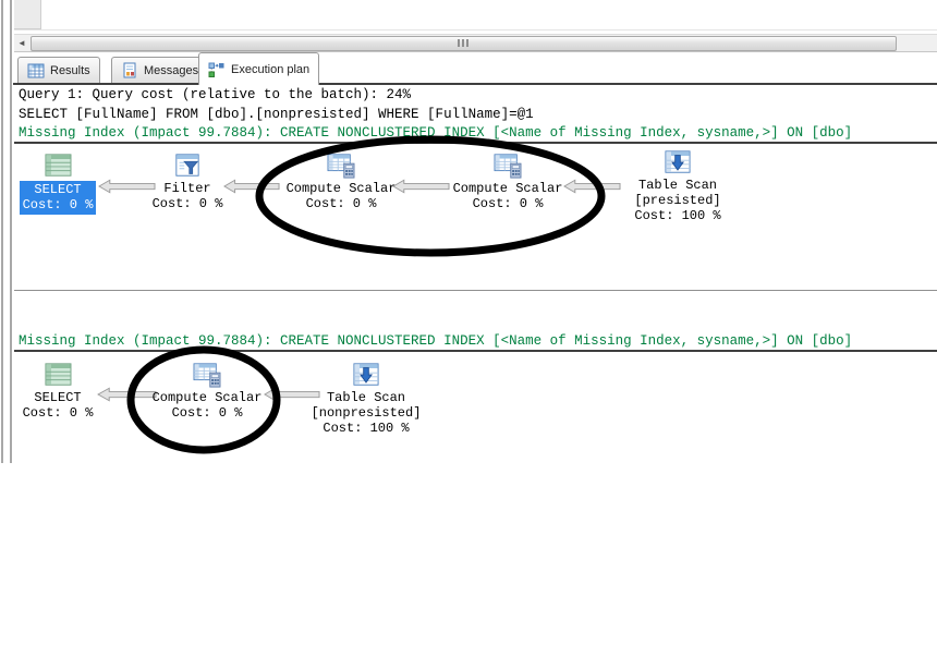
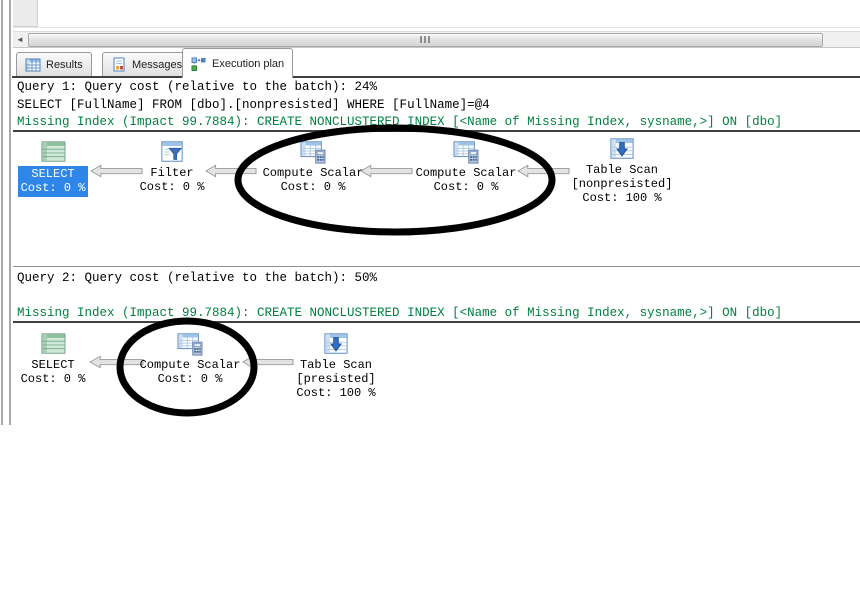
  ◄
  Results
  Messages
  Execution plan
  Query 1: Query cost (relative to the batch): 24%
- SELECT [FullName] FROM [dbo].[nonpresisted] WHERE [FullName]=@1
+ SELECT [FullName] FROM [dbo].[nonpresisted] WHERE [FullName]=@4
  Missing Index (Impact 99.7884): CREATE NONCLUSTERED INDEX [<Name of Missing Index, sysname,>] ON [dbo]
  SELECT
  Cost: 0 %
  Filter
  Cost: 0 %
  Compute Scalar
  Cost: 0 %
  Compute Scalar
  Cost: 0 %
  Table Scan
- [presisted]
+ [nonpresisted]
  Cost: 100 %
+ Query 2: Query cost (relative to the batch): 50%
  Missing Index (Impact 99.7884): CREATE NONCLUSTERED INDEX [<Name of Missing Index, sysname,>] ON [dbo]
  SELECT
  Cost: 0 %
  Compute Scalar
  Cost: 0 %
  Table Scan
- [nonpresisted]
+ [presisted]
  Cost: 100 %
